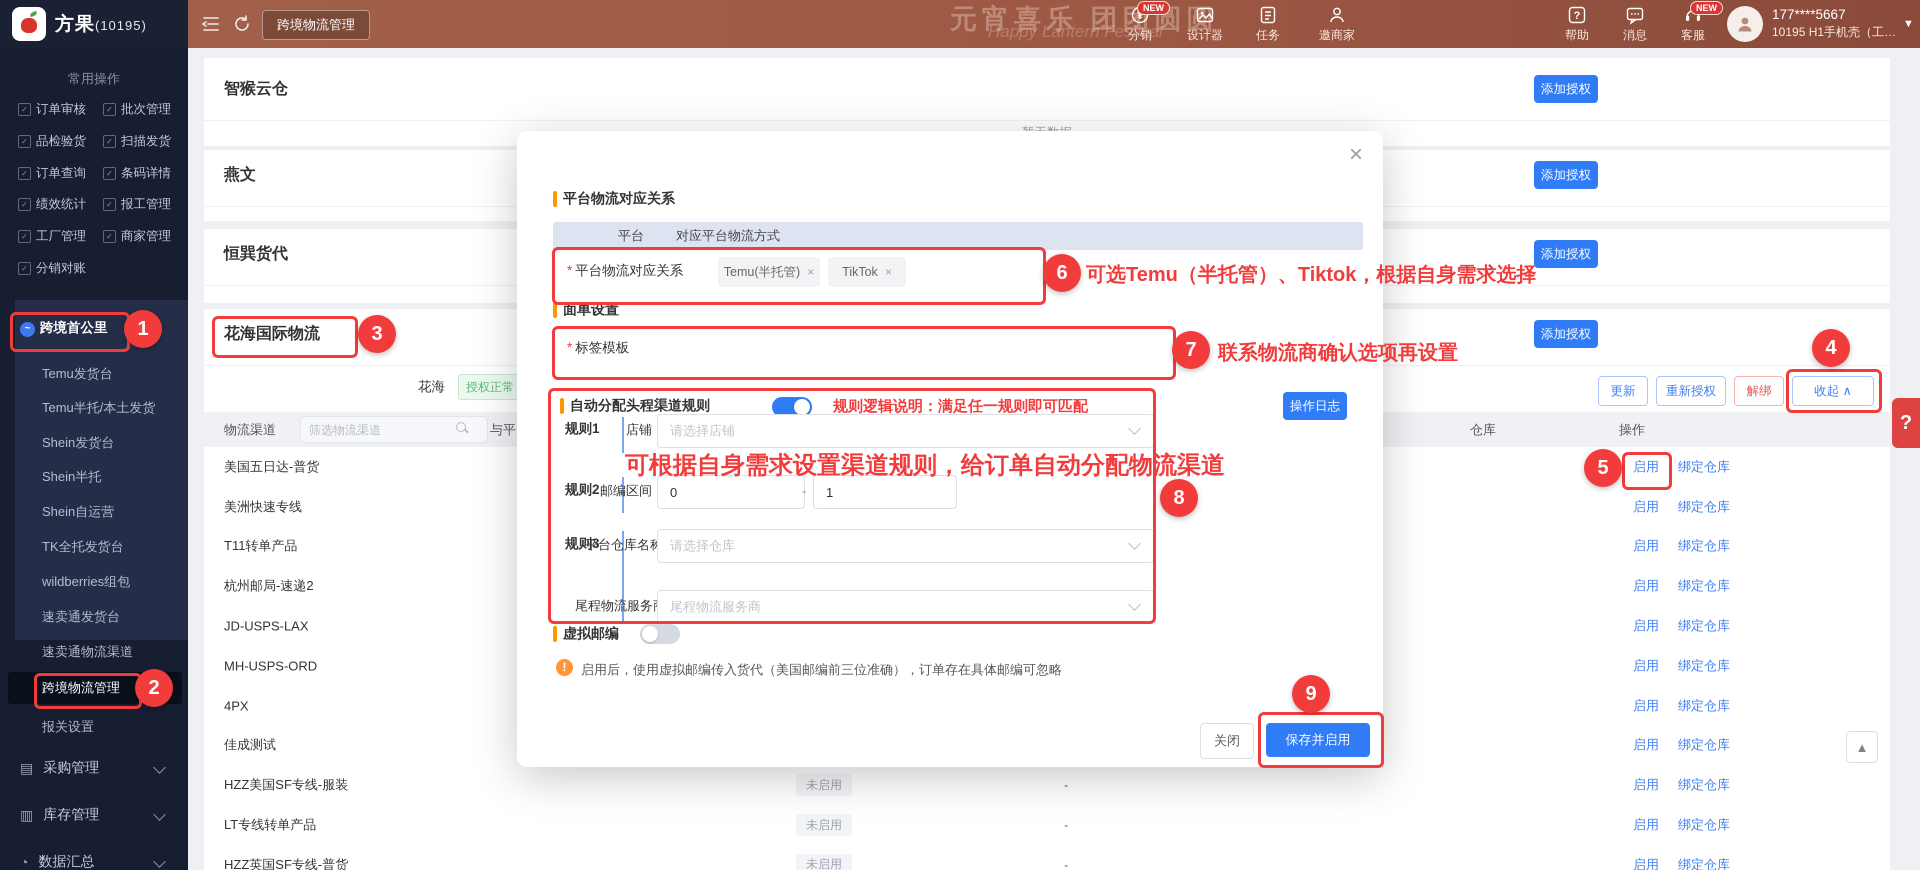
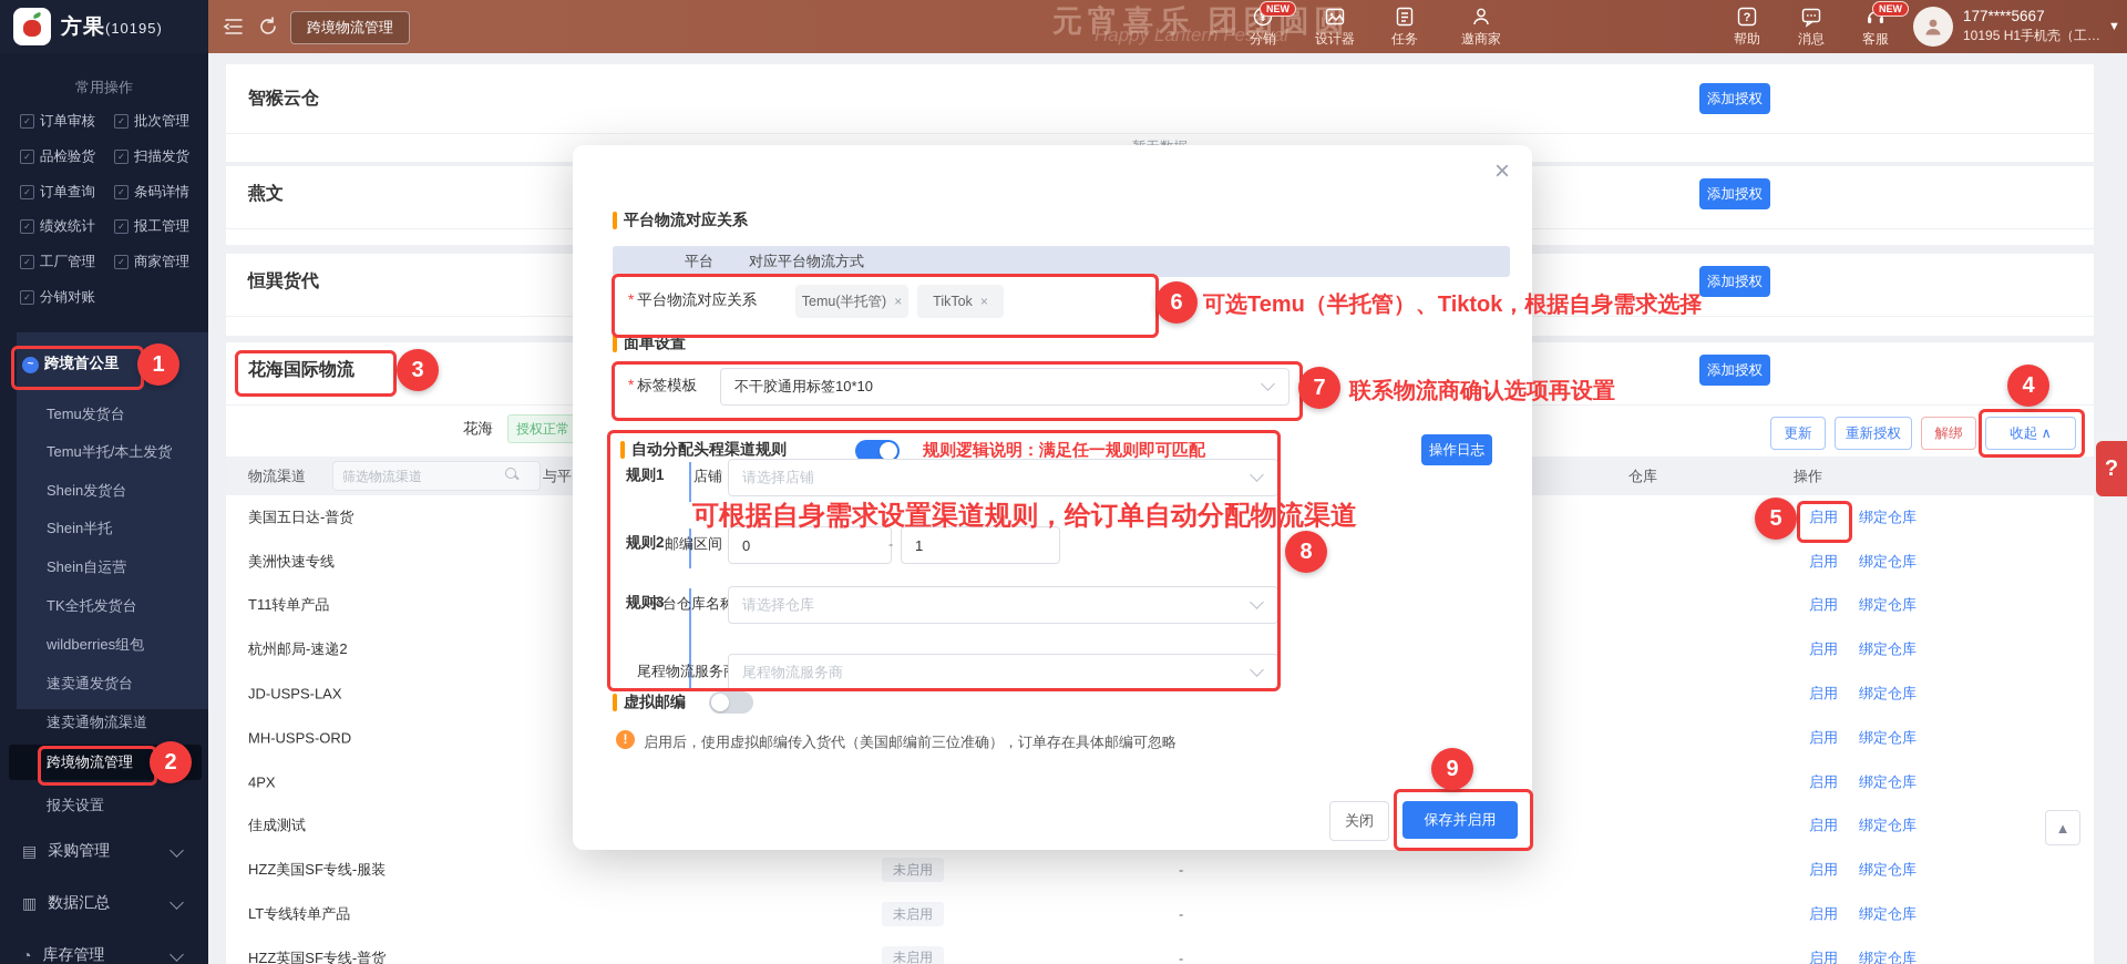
  元宵喜乐 团团圆圆
  Happy Lantern Festival
  方果(10195)
  跨境物流管理
  ¥
  分销
  NEW
  设计器
  任务
  邀商家
  ?
  帮助
  消息
  客服
  NEW
  177****5667
  10195 H1手机壳（工厂
  ▼
  常用操作
  ✓
  订单审核
  ✓
  批次管理
  ✓
  品检验货
  ✓
  扫描发货
  ✓
  订单查询
  ✓
  条码详情
  ✓
  绩效统计
  ✓
  报工管理
  ✓
  工厂管理
  ✓
  商家管理
  ✓
  分销对账
  ~
  跨境首公里
  Temu发货台
  Temu半托/本土发货
  Shein发货台
  Shein半托
  Shein自运营
  TK全托发货台
  wildberries组包
  速卖通发货台
  速卖通物流渠道
  跨境物流管理
  报关设置
  ▤
  采购管理
  ▥
- 库存管理
+ 数据汇总
  ◔
- 数据汇总
+ 库存管理
  智猴云仓
  添加授权
  燕文
  添加授权
  恒巽货代
  添加授权
  花海国际物流
  添加授权
  花海
  授权正常
  更新
  重新授权
  解绑
  收起 ∧
  物流渠道
  筛选物流渠道
  仓库
  操作
  美国五日达-普货
  启用
  绑定仓库
  美洲快速专线
  启用
  绑定仓库
  T11转单产品
  启用
  绑定仓库
  杭州邮局-速递2
  启用
  绑定仓库
  JD-USPS-LAX
  启用
  绑定仓库
  MH-USPS-ORD
  启用
  绑定仓库
  4PX
  启用
  绑定仓库
  佳成测试
  启用
  绑定仓库
  HZZ美国SF专线-服装
  未启用
  -
  启用
  绑定仓库
  LT专线转单产品
  未启用
  -
  启用
  绑定仓库
  HZZ英国SF专线-普货
  未启用
  -
  启用
  绑定仓库
  ?
  ▲
  ×
  平台物流对应关系
  平台
  对应平台物流方式
  * 平台物流对应关系
  Temu(半托管)
  ×
  TikTok
  ×
  面单设置
  * 标签模板
+ 不干胶通用标签10*10
  操作日志
  自动分配头程渠道规则
  规则逻辑说明：满足任一规则即可匹配
  规则1
  店铺
  请选择店铺
  规则2
  邮编区间
  0
  -
  1
  规则3
  平台仓库名
  请选择仓库
  尾程物流服务
  尾程物流服务商
  虚拟邮编
  !
  启用后，使用虚拟邮编传入货代（美国邮编前三位准确），订单存在具体邮编可忽略
  关闭
  保存并启用
  可选Temu（半托管）、Tiktok，根据自身需求选择
  联系物流商确认选项再设置
  可根据自身需求设置渠道规则，给订单自动分配物流渠道
  1
  2
  3
  4
  5
  6
  7
  8
  9
